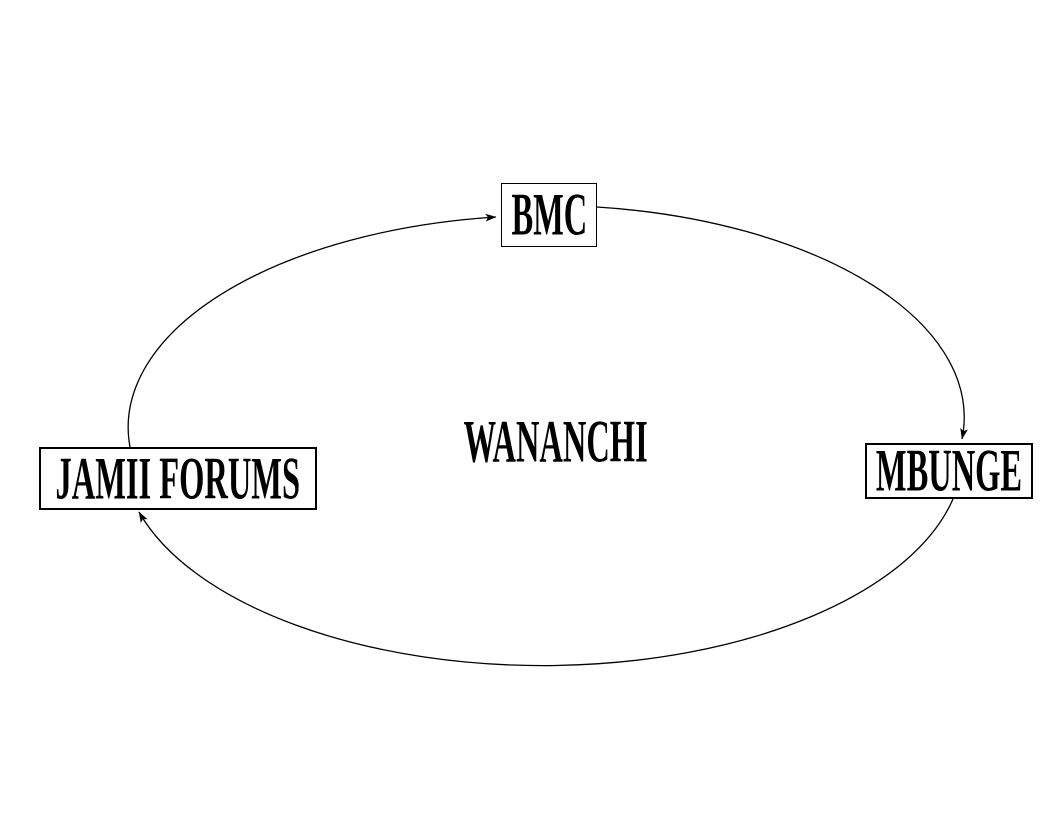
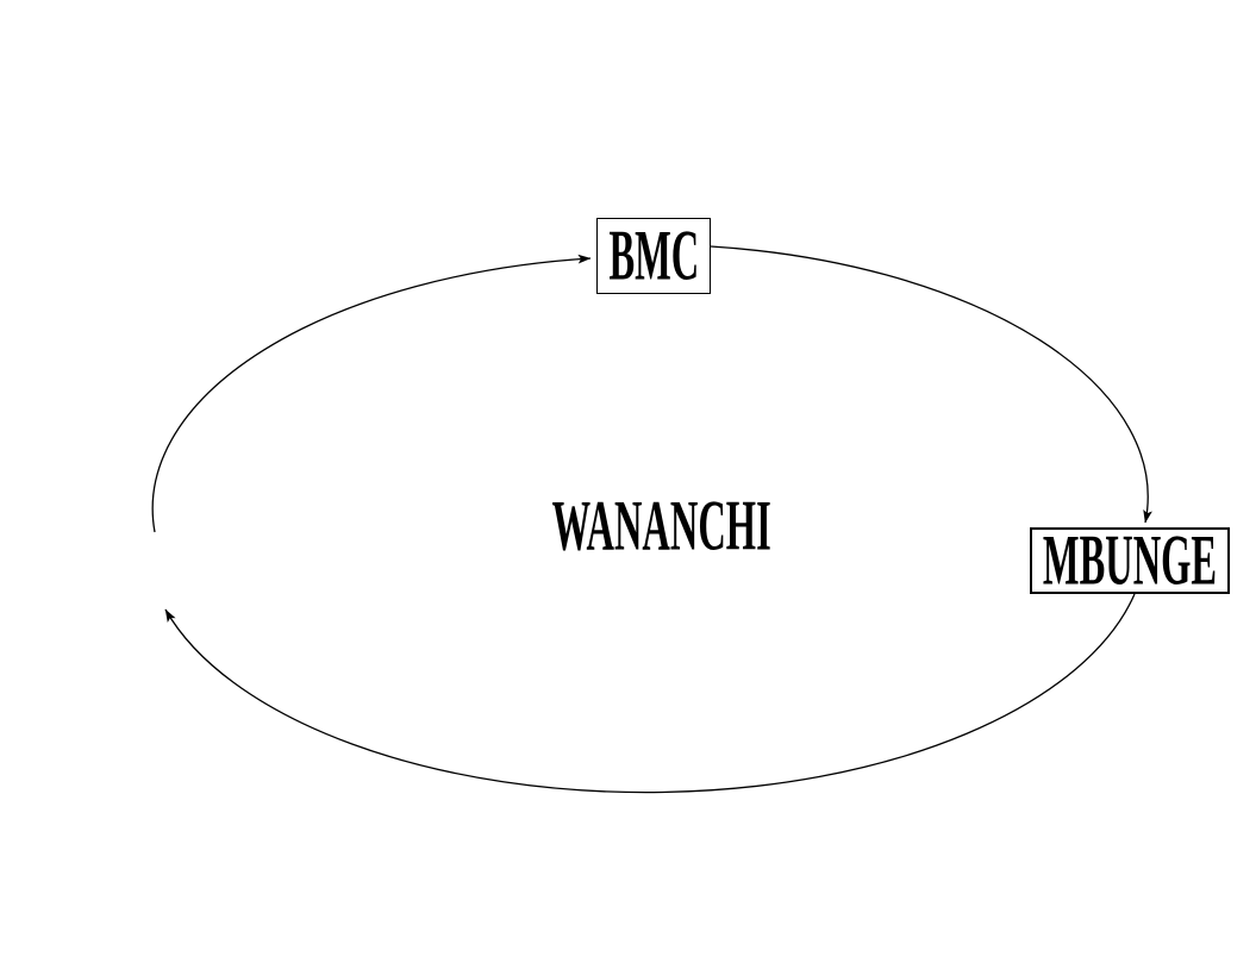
  BMC
  MBUNGE
- JAMII FORUMS
  WANANCHI
